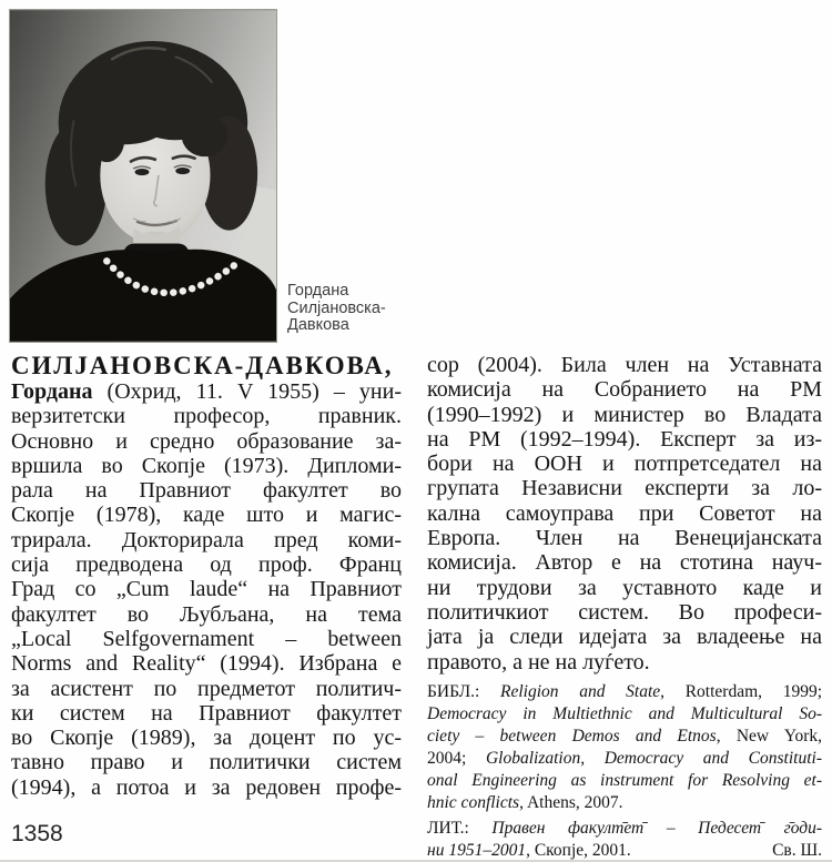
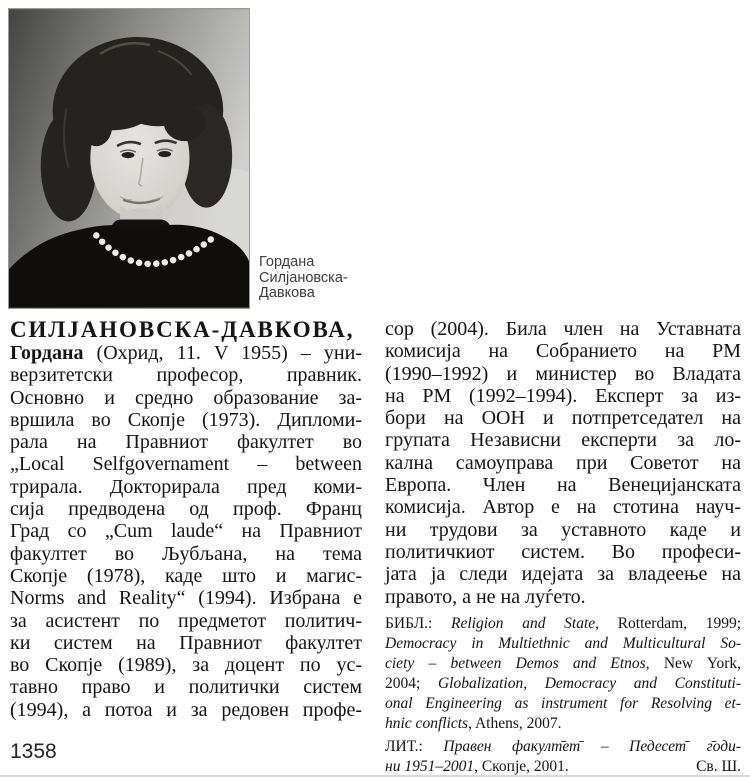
  Гордана
  Силјановска-
  Давкова
  СИЛЈАНОВСКА-ДАВКОВА,
  Гордана (Охрид, 11. V 1955) – уни-
  верзитетски професор, правник.
  Основно и средно образование за-
  вршила во Скопје (1973). Дипломи-
  рала на Правниот факултет во
- Скопје (1978), каде што и магис-
+ „Local Selfgovernament – between
  трирала. Докторирала пред коми-
  сија предводена од проф. Франц
  Град со „Cum laude“ на Правниот
  факултет во Љубљана, на тема
- „Local Selfgovernament – between
+ Скопје (1978), каде што и магис-
  Norms and Reality“ (1994). Избрана е
  за асистент по предметот политич-
  ки систем на Правниот факултет
  во Скопје (1989), за доцент по ус-
  тавно право и политички систем
  (1994), а потоа и за редовен профе-
  сор (2004). Била член на Уставната
  комисија на Собранието на РМ
  (1990–1992) и министер во Владата
  на РМ (1992–1994). Експерт за из-
  бори на ООН и потпретседател на
  групата Независни експерти за ло-
  кална самоуправа при Советот на
  Европа. Член на Венецијанската
  комисија. Автор е на стотина науч-
  ни трудови за уставното каде и
  политичкиот систем. Во професи-
  јата ја следи идејата за владеење на
  правото, а не на луѓето.
  БИБЛ.: Religion and State, Rotterdam, 1999;
  Democracy in Multiethnic and Multicultural So-
  ciety – between Demos and Etnos, New York,
  2004; Globalization, Democracy and Constituti-
  onal Engineering as instrument for Resolving et-
  hnic conflicts, Athens, 2007.
  ЛИТ.: Правен факулт̄ет̄ – Педесет̄ г̄оди-
  ни 1951–2001, Скопје, 2001.
  Св. Ш.
  1358
